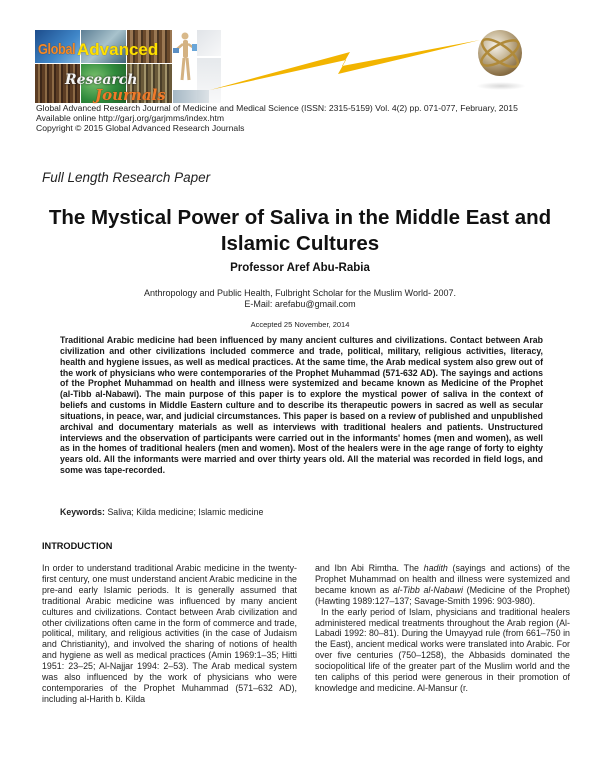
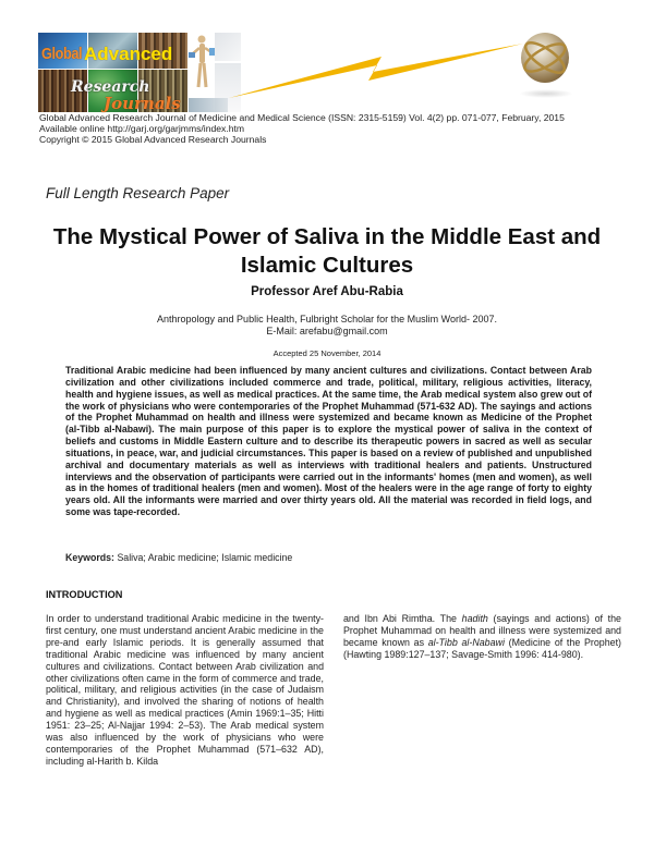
  Global
  Advanced
  Research
  Journals
  Global Advanced Research Journal of Medicine and Medical Science (ISSN: 2315-5159) Vol. 4(2) pp. 071-077, February, 2015
  Available online http://garj.org/garjmms/index.htm
  Copyright © 2015 Global Advanced Research Journals
  Full Length Research Paper
  The Mystical Power of Saliva in the Middle East and Islamic Cultures
  Professor Aref Abu-Rabia
  Anthropology and Public Health, Fulbright Scholar for the Muslim World- 2007.
  E-Mail: arefabu@gmail.com
  Accepted 25 November, 2014
  Traditional Arabic medicine had been influenced by many ancient cultures and civilizations. Contact between Arab civilization and other civilizations included commerce and trade, political, military, religious activities, literacy, health and hygiene issues, as well as medical practices. At the same time, the Arab medical system also grew out of the work of physicians who were contemporaries of the Prophet Muhammad (571-632 AD). The sayings and actions of the Prophet Muhammad on health and illness were systemized and became known as Medicine of the Prophet (al-Tibb al-Nabawi). The main purpose of this paper is to explore the mystical power of saliva in the context of beliefs and customs in Middle Eastern culture and to describe its therapeutic powers in sacred as well as secular situations, in peace, war, and judicial circumstances. This paper is based on a review of published and unpublished archival and documentary materials as well as interviews with traditional healers and patients. Unstructured interviews and the observation of participants were carried out in the informants' homes (men and women), as well as in the homes of traditional healers (men and women). Most of the healers were in the age range of forty to eighty years old. All the informants were married and over thirty years old. All the material was recorded in field logs, and some was tape-recorded.
- Keywords: Saliva; Kilda medicine; Islamic medicine
+ Keywords: Saliva; Arabic medicine; Islamic medicine
  INTRODUCTION
  In order to understand traditional Arabic medicine in the twenty-first century, one must understand ancient Arabic medicine in the pre-and early Islamic periods. It is generally assumed that traditional Arabic medicine was influenced by many ancient cultures and civilizations. Contact between Arab civilization and other civilizations often came in the form of commerce and trade, political, military, and religious activities (in the case of Judaism and Christianity), and involved the sharing of notions of health and hygiene as well as medical practices (Amin 1969:1–35; Hitti 1951: 23–25; Al-Najjar 1994: 2–53). The Arab medical system was also influenced by the work of physicians who were contemporaries of the Prophet Muhammad (571–632 AD), including al-Harith b. Kilda
- and Ibn Abi Rimtha. The hadith (sayings and actions) of the Prophet Muhammad on health and illness were systemized and became known as al-Tibb al-Nabawi (Medicine of the Prophet) (Hawting 1989:127–137; Savage-Smith 1996: 903-980).
+ and Ibn Abi Rimtha. The hadith (sayings and actions) of the Prophet Muhammad on health and illness were systemized and became known as al-Tibb al-Nabawi (Medicine of the Prophet) (Hawting 1989:127–137; Savage-Smith 1996: 414-980).
- In the early period of Islam, physicians and traditional healers administered medical treatments throughout the Arab region (Al-Labadi 1992: 80–81). During the Umayyad rule (from 661–750 in the East), ancient medical works were translated into Arabic. For over five centuries (750–1258), the Abbasids dominated the sociopolitical life of the greater part of the Muslim world and the ten caliphs of this period were generous in their promotion of knowledge and medicine. Al-Mansur (r.
